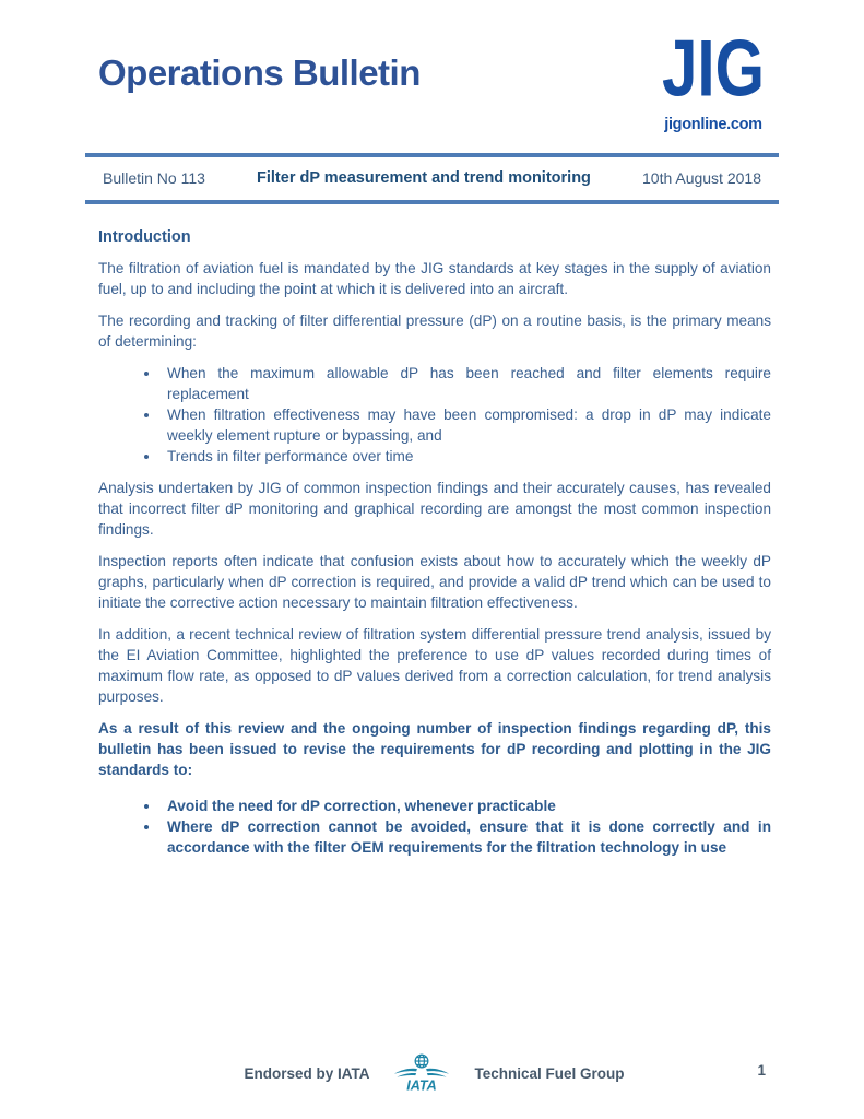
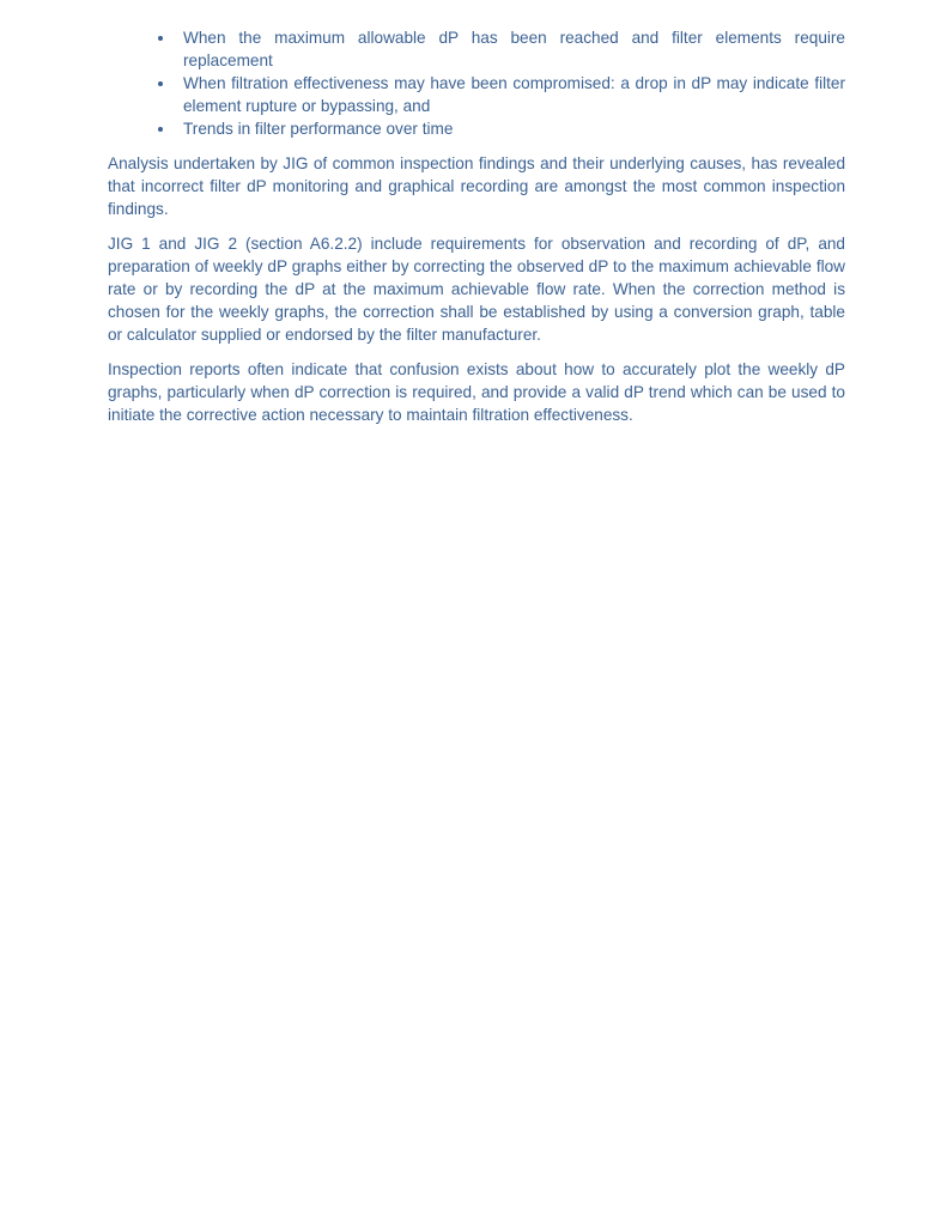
- Operations Bulletin
- JIG
- jigonline.com
- Bulletin No 113
- Filter dP measurement and trend monitoring
- 10th August 2018
- Introduction
- The filtration of aviation fuel is mandated by the JIG standards at key stages in the supply of aviation fuel, up to and including the point at which it is delivered into an aircraft.
- The recording and tracking of filter differential pressure (dP) on a routine basis, is the primary means of determining:
  When the maximum allowable dP has been reached and filter elements require replacement
- When filtration effectiveness may have been compromised: a drop in dP may indicate weekly element rupture or bypassing, and
+ When filtration effectiveness may have been compromised: a drop in dP may indicate filter element rupture or bypassing, and
  Trends in filter performance over time
- Analysis undertaken by JIG of common inspection findings and their accurately causes, has revealed that incorrect filter dP monitoring and graphical recording are amongst the most common inspection findings.
+ Analysis undertaken by JIG of common inspection findings and their underlying causes, has revealed that incorrect filter dP monitoring and graphical recording are amongst the most common inspection findings.
+ JIG 1 and JIG 2 (section A6.2.2) include requirements for observation and recording of dP, and preparation of weekly dP graphs either by correcting the observed dP to the maximum achievable flow rate or by recording the dP at the maximum achievable flow rate. When the correction method is chosen for the weekly graphs, the correction shall be established by using a conversion graph, table or calculator supplied or endorsed by the filter manufacturer.
- Inspection reports often indicate that confusion exists about how to accurately which the weekly dP graphs, particularly when dP correction is required, and provide a valid dP trend which can be used to initiate the corrective action necessary to maintain filtration effectiveness.
+ Inspection reports often indicate that confusion exists about how to accurately plot the weekly dP graphs, particularly when dP correction is required, and provide a valid dP trend which can be used to initiate the corrective action necessary to maintain filtration effectiveness.
- In addition, a recent technical review of filtration system differential pressure trend analysis, issued by the EI Aviation Committee, highlighted the preference to use dP values recorded during times of maximum flow rate, as opposed to dP values derived from a correction calculation, for trend analysis purposes.
- As a result of this review and the ongoing number of inspection findings regarding dP, this bulletin has been issued to revise the requirements for dP recording and plotting in the JIG standards to:
- Avoid the need for dP correction, whenever practicable
- Where dP correction cannot be avoided, ensure that it is done correctly and in accordance with the filter OEM requirements for the filtration technology in use
- Endorsed by IATA
- IATA
- Technical Fuel Group
- 1
